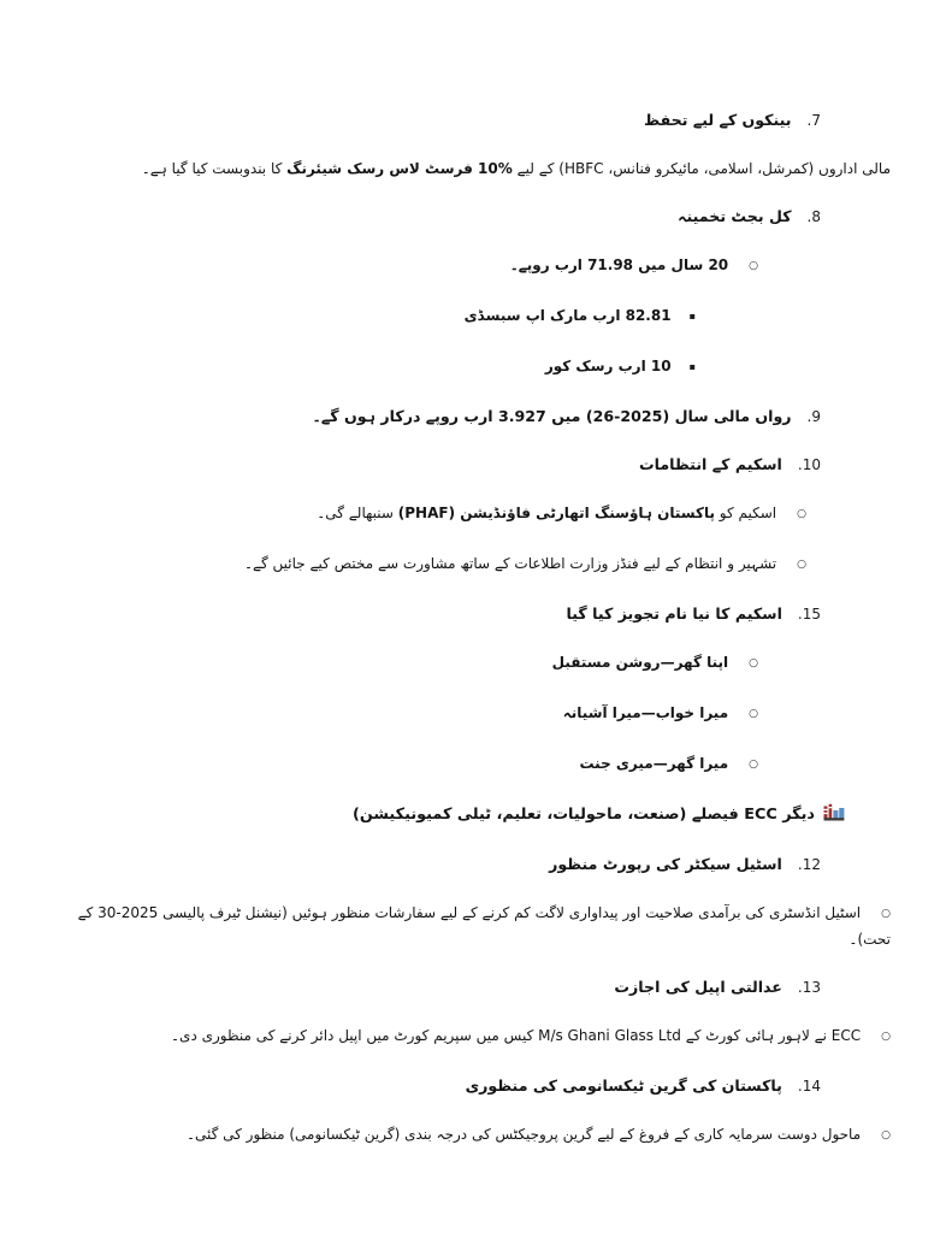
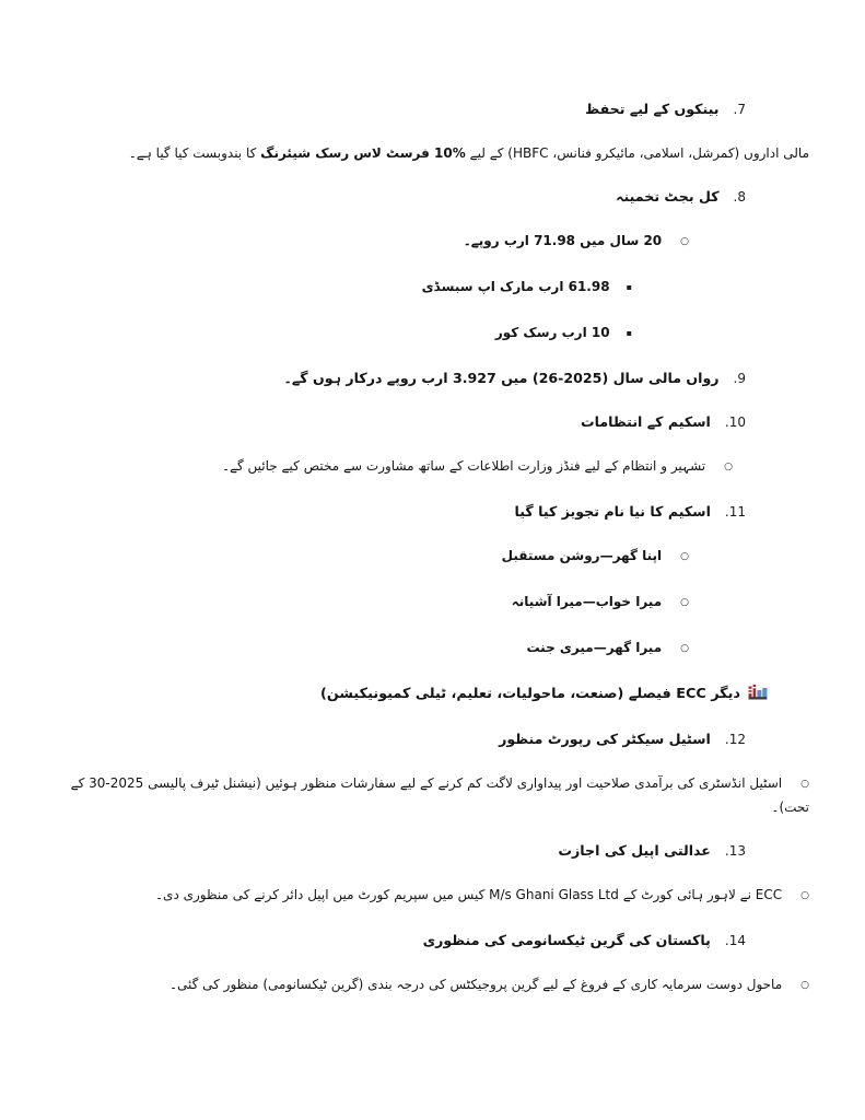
  7.بینکوں کے لیے تحفظ
  مالی اداروں (کمرشل، اسلامی، مائیکرو فنانس، HBFC) کے لیے %10 فرسٹ لاس رسک شیئرنگ کا بندوبست کیا گیا ہے۔
  8.کل بجٹ تخمینہ
  ○20 سال میں 71.98 ارب روپے۔
- ▪82.81 ارب مارک اپ سبسڈی
+ ▪61.98 ارب مارک اپ سبسڈی
  ▪10 ارب رسک کور
  9.رواں مالی سال (2025-26) میں 3.927 ارب روپے درکار ہوں گے۔
  10.اسکیم کے انتظامات
- ○اسکیم کو پاکستان ہاؤسنگ اتھارٹی فاؤنڈیشن (PHAF) سنبھالے گی۔
  ○تشہیر و انتظام کے لیے فنڈز وزارت اطلاعات کے ساتھ مشاورت سے مختص کیے جائیں گے۔
- 15.اسکیم کا نیا نام تجویز کیا گیا
+ 11.اسکیم کا نیا نام تجویز کیا گیا
  ○اپنا گھر—روشن مستقبل
  ○میرا خواب—میرا آشیانہ
  ○میرا گھر—میری جنت
  دیگر ECC فیصلے (صنعت، ماحولیات، تعلیم، ٹیلی کمیونیکیشن)
  12.اسٹیل سیکٹر کی رپورٹ منظور
  ○اسٹیل انڈسٹری کی برآمدی صلاحیت اور پیداواری لاگت کم کرنے کے لیے سفارشات منظور ہوئیں (نیشنل ٹیرف پالیسی 2025-30 کے تحت)۔
  13.عدالتی اپیل کی اجازت
  ○ECC نے لاہور ہائی کورٹ کے M/s Ghani Glass Ltd کیس میں سپریم کورٹ میں اپیل دائر کرنے کی منظوری دی۔
  14.پاکستان کی گرین ٹیکسانومی کی منظوری
  ○ماحول دوست سرمایہ کاری کے فروغ کے لیے گرین پروجیکٹس کی درجہ بندی (گرین ٹیکسانومی) منظور کی گئی۔
